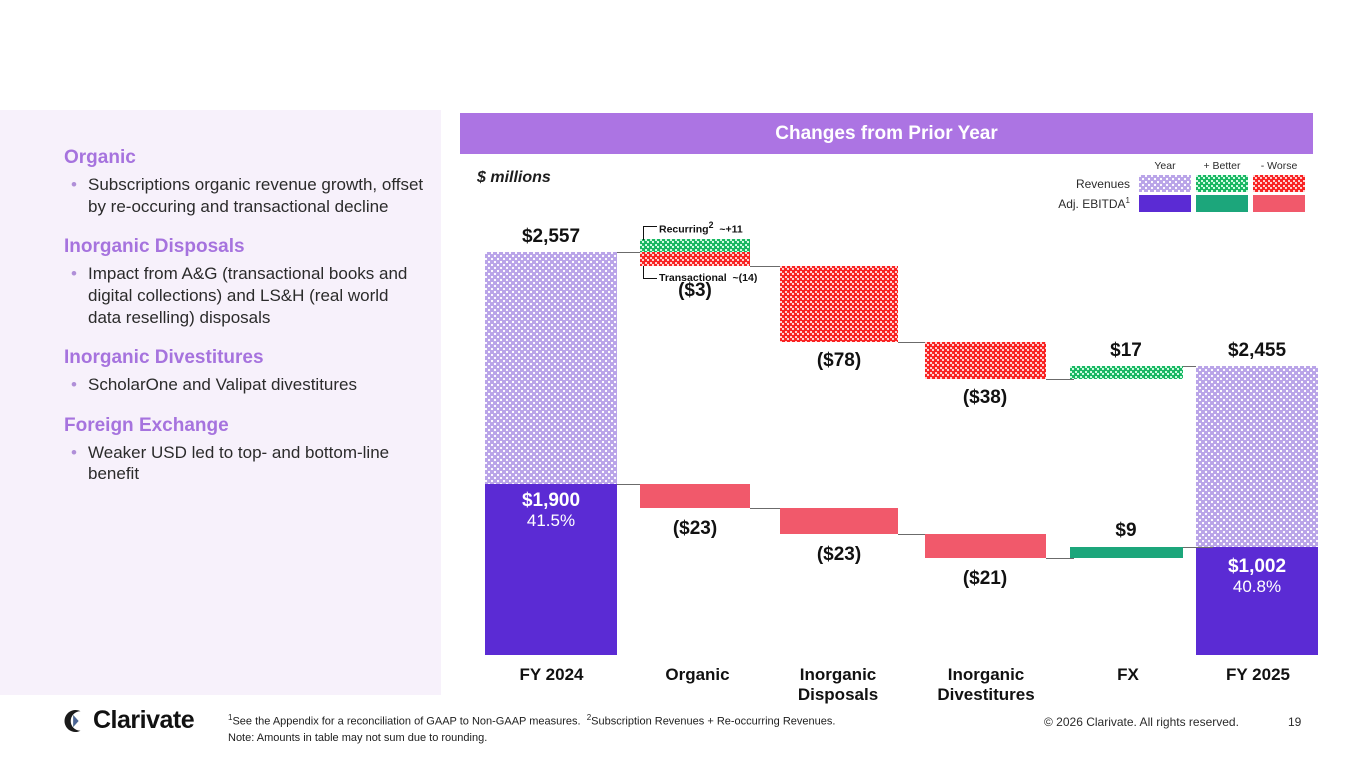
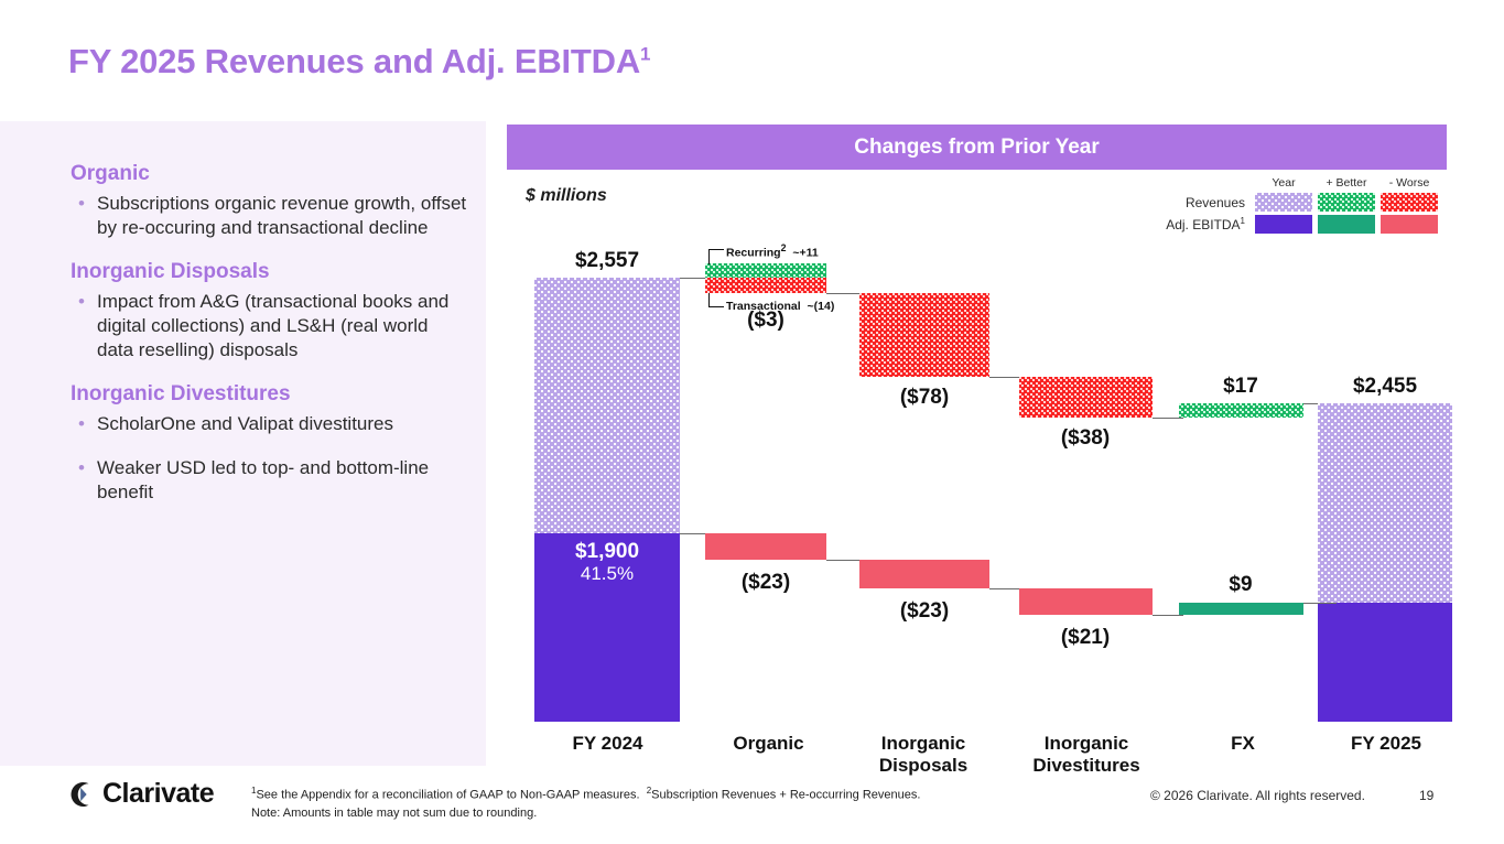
+ FY 2025 Revenues and Adj. EBITDA1
  Organic
  •
  Subscriptions organic revenue growth, offset by re-occuring and transactional decline
  Inorganic Disposals
  •
  Impact from A&G (transactional books and digital collections) and LS&H (real world data reselling) disposals
  Inorganic Divestitures
  •
  ScholarOne and Valipat divestitures
- Foreign Exchange
  •
  Weaker USD led to top- and bottom-line benefit
  Changes from Prior Year
  $ millions
  	Year	+ Better	- Worse
  Revenues
  Adj. EBITDA1
  $2,557
  $1,900
  41.5%
  ($3)
  Recurring2 ~+11
  Transactional ~(14)
  ($23)
  ($78)
  ($23)
  ($38)
  ($21)
  $17
  $9
  $2,455
- $1,002
- 40.8%
  FY 2024
  Organic
  Inorganic Disposals
  Inorganic Divestitures
  FX
  FY 2025
  Clarivate
  1See the Appendix for a reconciliation of GAAP to Non-GAAP measures. 2Subscription Revenues + Re-occurring Revenues.
  Note: Amounts in table may not sum due to rounding.
  © 2026 Clarivate. All rights reserved.
  19
